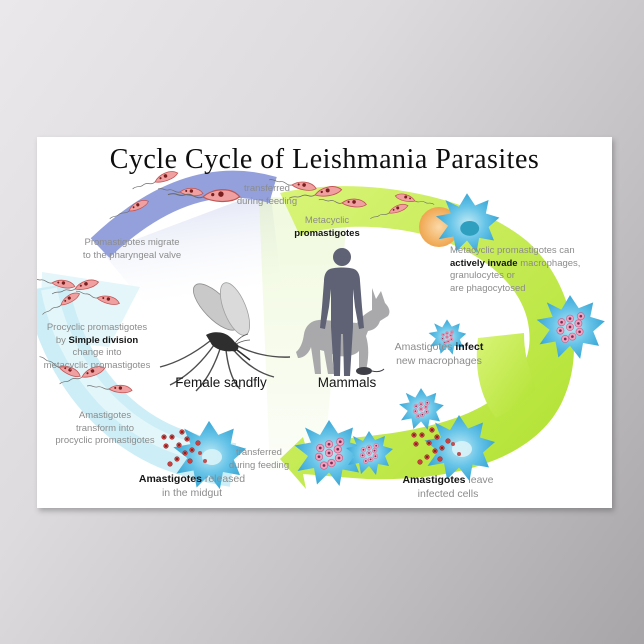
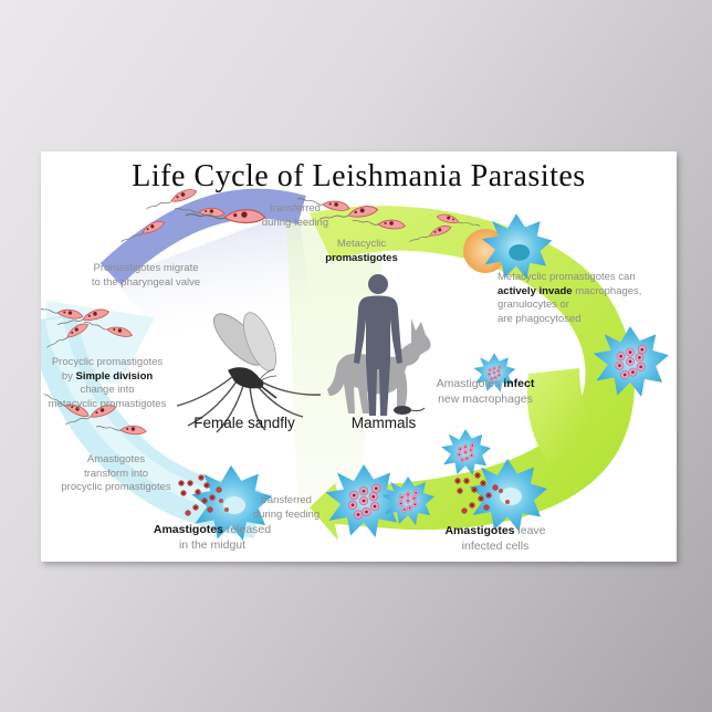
- Cycle Cycle of Leishmania Parasites
+ Life Cycle of Leishmania Parasites
  transferred
  during feeding
  Promastigotes migrate
  to the pharyngeal valve
  Metacyclic
  promastigotes
  Metacyclic promastigotes can
  actively invade macrophages,
  granulocytes or
  are phagocytosed
  Procyclic promastigotes
  by Simple division
  change into
  metacyclic promastigotes
  Amastigotes infect
  new macrophages
  Female sandfly
  Mammals
  Amastigotes
  transform into
  procyclic promastigotes
  transferred
  during feeding
  Amastigotes released
  in the midgut
  Amastigotes leave
  infected cells
